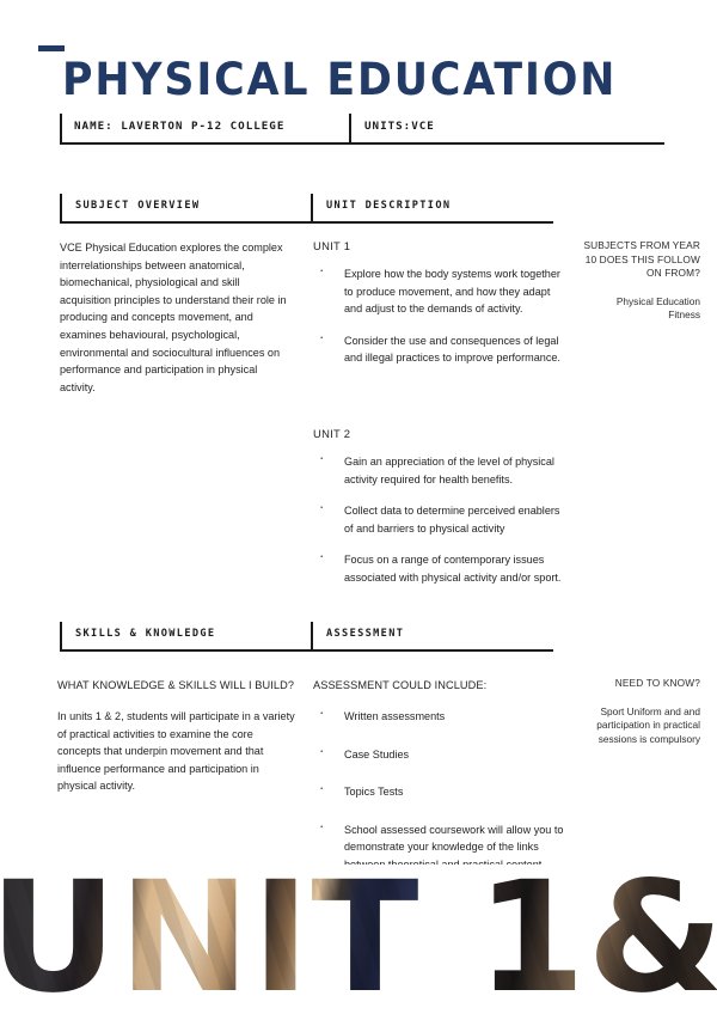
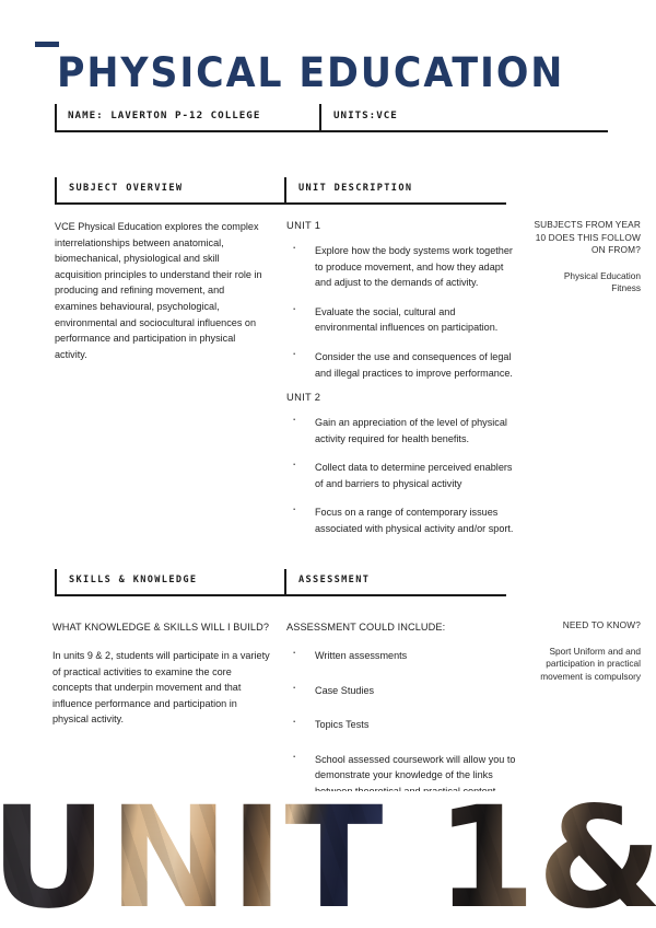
  PHYSICAL EDUCATION
  NAME: LAVERTON P-12 COLLEGE
  UNITS:VCE
  SUBJECT OVERVIEW
  UNIT DESCRIPTION
- VCE Physical Education explores the complex interrelationships between anatomical, biomechanical, physiological and skill acquisition principles to understand their role in producing and concepts movement, and examines behavioural, psychological, environmental and sociocultural influences on performance and participation in physical activity.
+ VCE Physical Education explores the complex interrelationships between anatomical, biomechanical, physiological and skill acquisition principles to understand their role in producing and refining movement, and examines behavioural, psychological, environmental and sociocultural influences on performance and participation in physical activity.
  UNIT 1
  Explore how the body systems work together to produce movement, and how they adapt and adjust to the demands of activity.
+ Evaluate the social, cultural and environmental influences on participation.
  Consider the use and consequences of legal and illegal practices to improve performance.
  UNIT 2
  Gain an appreciation of the level of physical activity required for health benefits.
  Collect data to determine perceived enablers of and barriers to physical activity
  Focus on a range of contemporary issues associated with physical activity and/or sport.
  SUBJECTS FROM YEAR 10 DOES THIS FOLLOW ON FROM?
  Physical Education
  Fitness
  SKILLS & KNOWLEDGE
  ASSESSMENT
  WHAT KNOWLEDGE & SKILLS WILL I BUILD?
- In units 1 & 2, students will participate in a variety of practical activities to examine the core concepts that underpin movement and that influence performance and participation in physical activity.
+ In units 9 & 2, students will participate in a variety of practical activities to examine the core concepts that underpin movement and that influence performance and participation in physical activity.
  ASSESSMENT COULD INCLUDE:
  Written assessments
  Case Studies
  Topics Tests
  NEED TO KNOW?
- Sport Uniform and and participation in practical sessions is compulsory
+ Sport Uniform and and participation in practical movement is compulsory
  UNIT 1&
